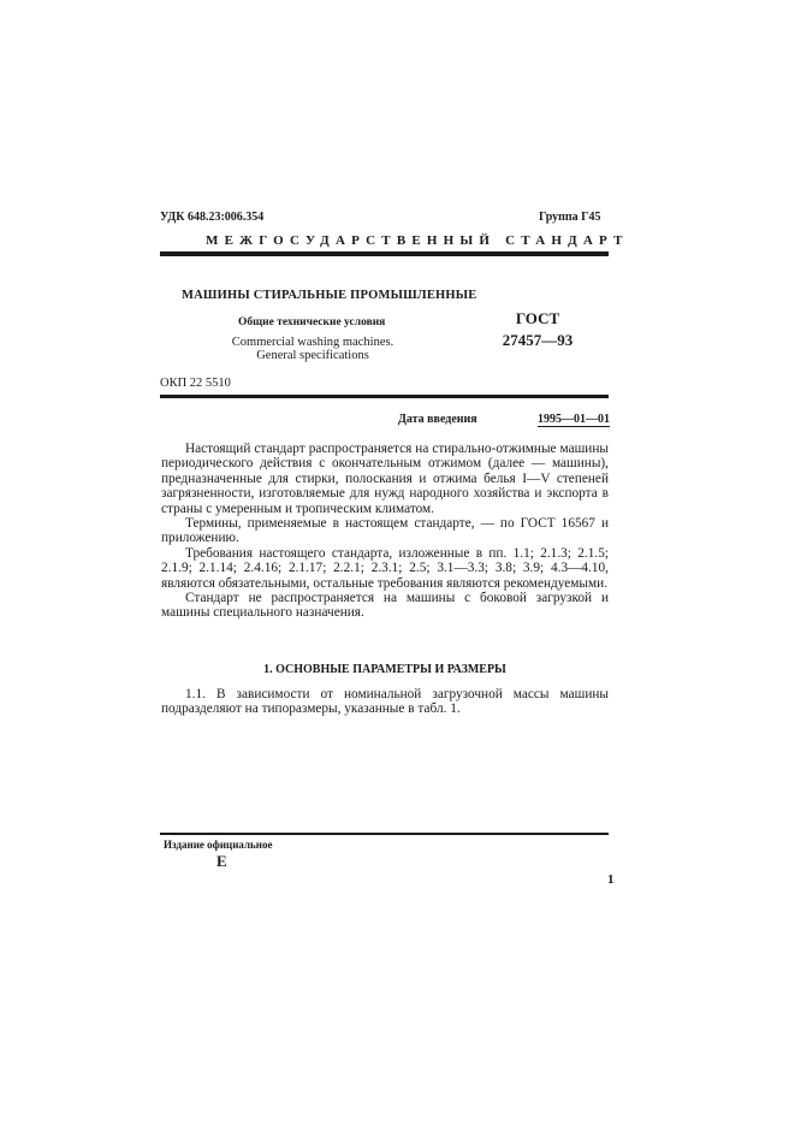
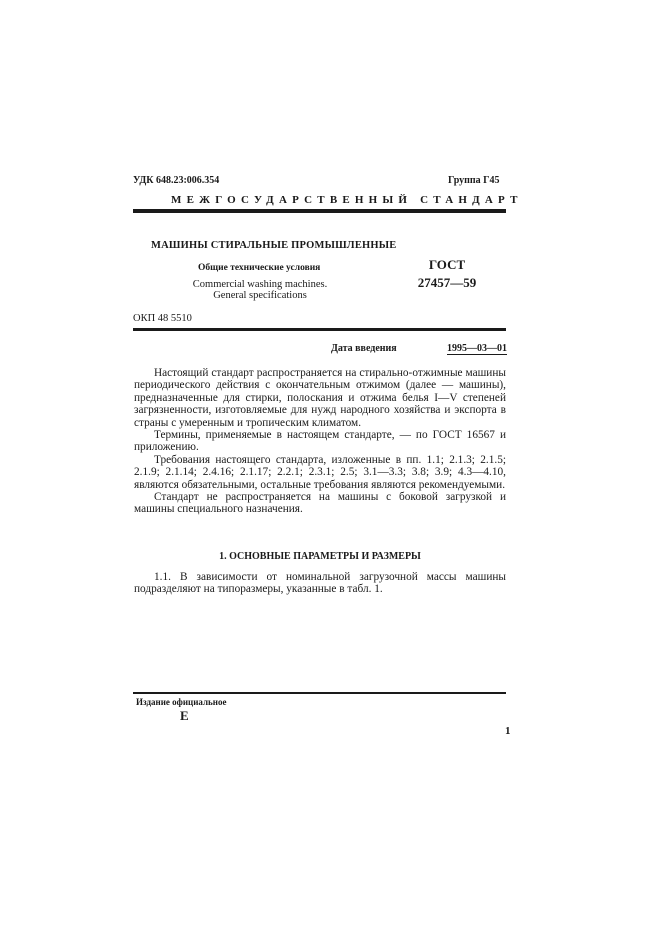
  УДК 648.23:006.354
  Группа Г45
  МЕЖГОСУДАРСТВЕННЫЙ СТАНДАРТ
  МАШИНЫ СТИРАЛЬНЫЕ ПРОМЫШЛЕННЫЕ
  Общие технические условия
  Commercial washing machines.
  General specifications
  ГОСТ
- 27457—93
+ 27457—59
- ОКП 22 5510
+ ОКП 48 5510
  Дата введения
- 1995—01—01
+ 1995—03—01
  Настоящий стандарт распространяется на стирально-отжимные машины периодического действия с окончательным отжимом (далее — машины), предназначенные для стирки, полоскания и отжима белья I—V степеней загрязненности, изготовляемые для нужд народного хозяйства и экспорта в страны с умеренным и тропическим климатом.
  Термины, применяемые в настоящем стандарте, — по ГОСТ 16567 и приложению.
  Требования настоящего стандарта, изложенные в пп. 1.1; 2.1.3; 2.1.5; 2.1.9; 2.1.14; 2.4.16; 2.1.17; 2.2.1; 2.3.1; 2.5; 3.1—3.3; 3.8; 3.9; 4.3—4.10, являются обязательными, остальные требования являются рекомендуемыми.
  Стандарт не распространяется на машины с боковой загрузкой и машины специального назначения.
  1. ОСНОВНЫЕ ПАРАМЕТРЫ И РАЗМЕРЫ
  1.1. В зависимости от номинальной загрузочной массы машины подразделяют на типоразмеры, указанные в табл. 1.
  Издание официальное
  Е
  1
